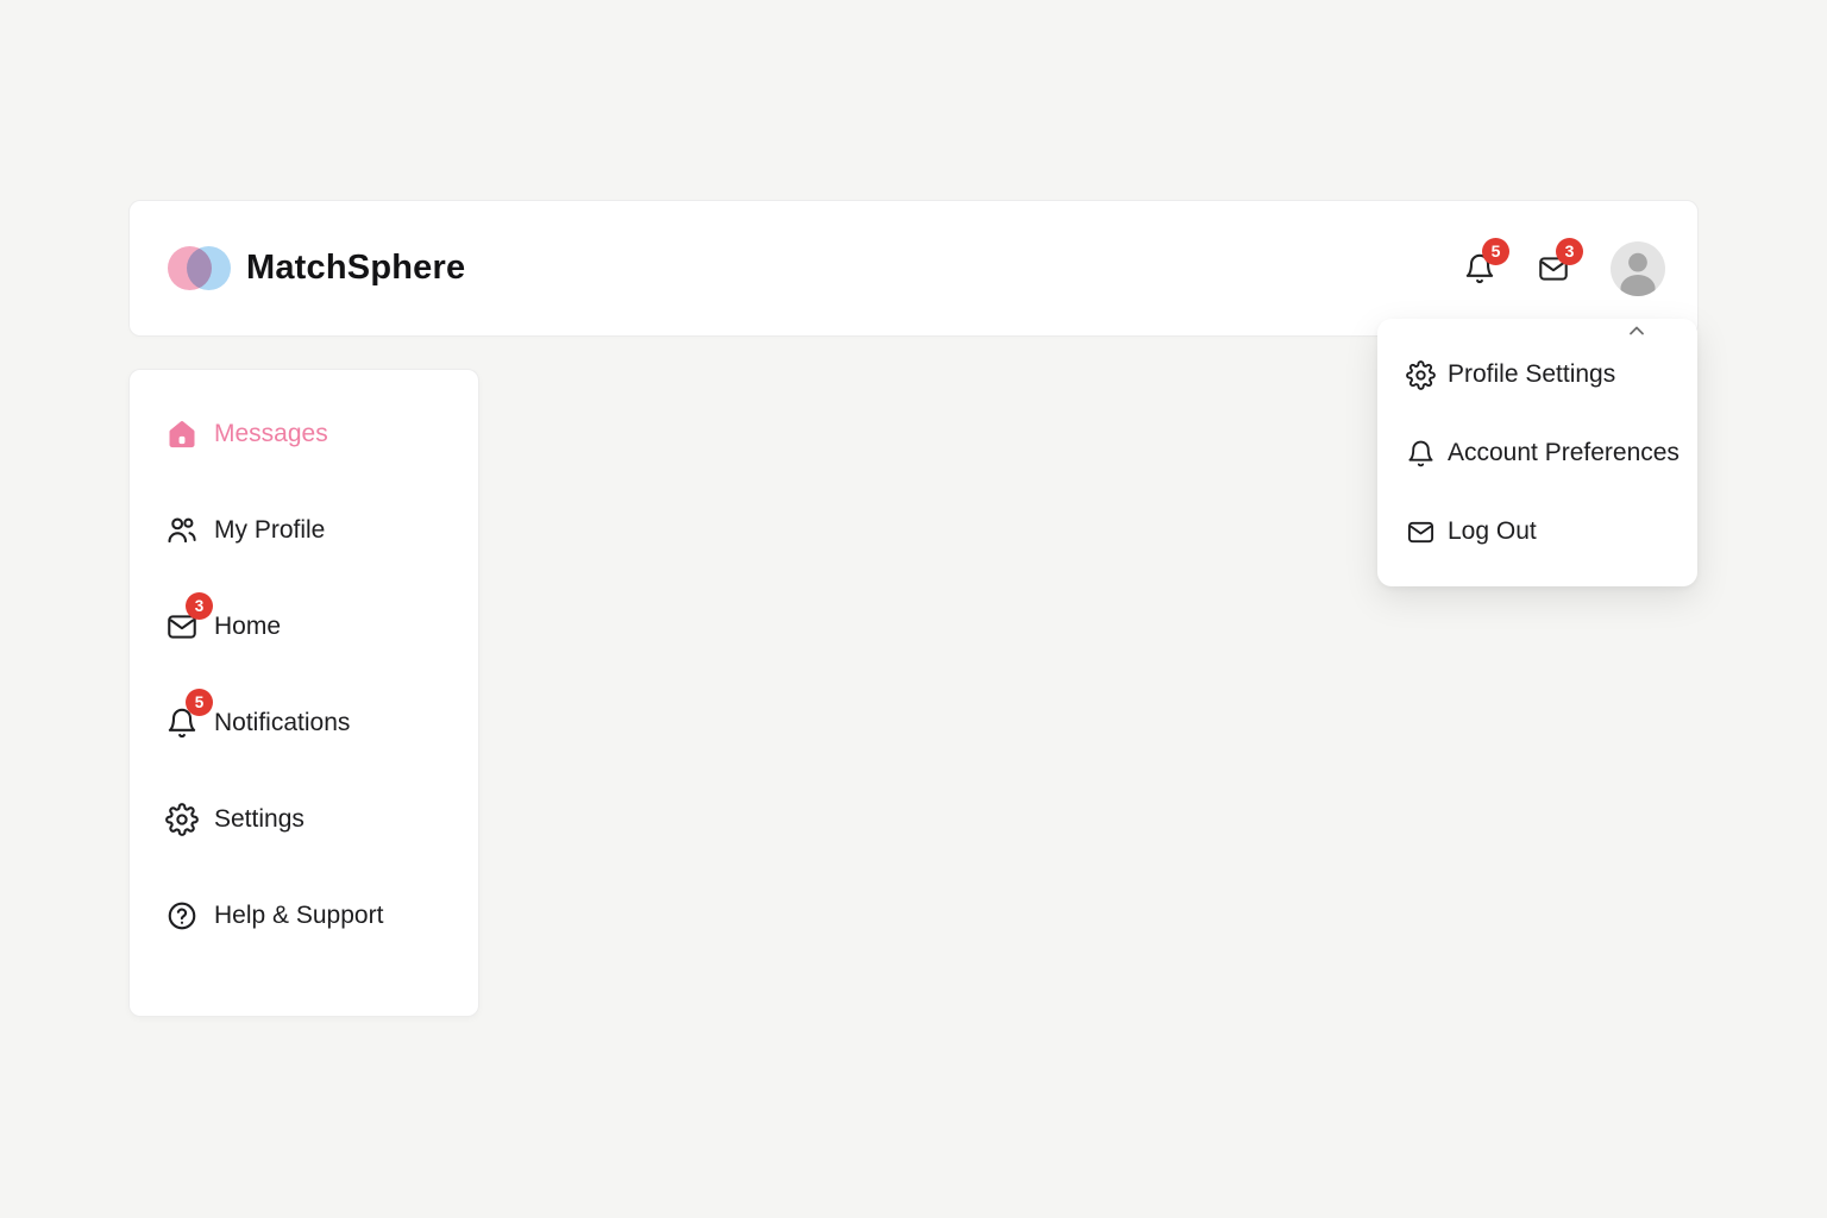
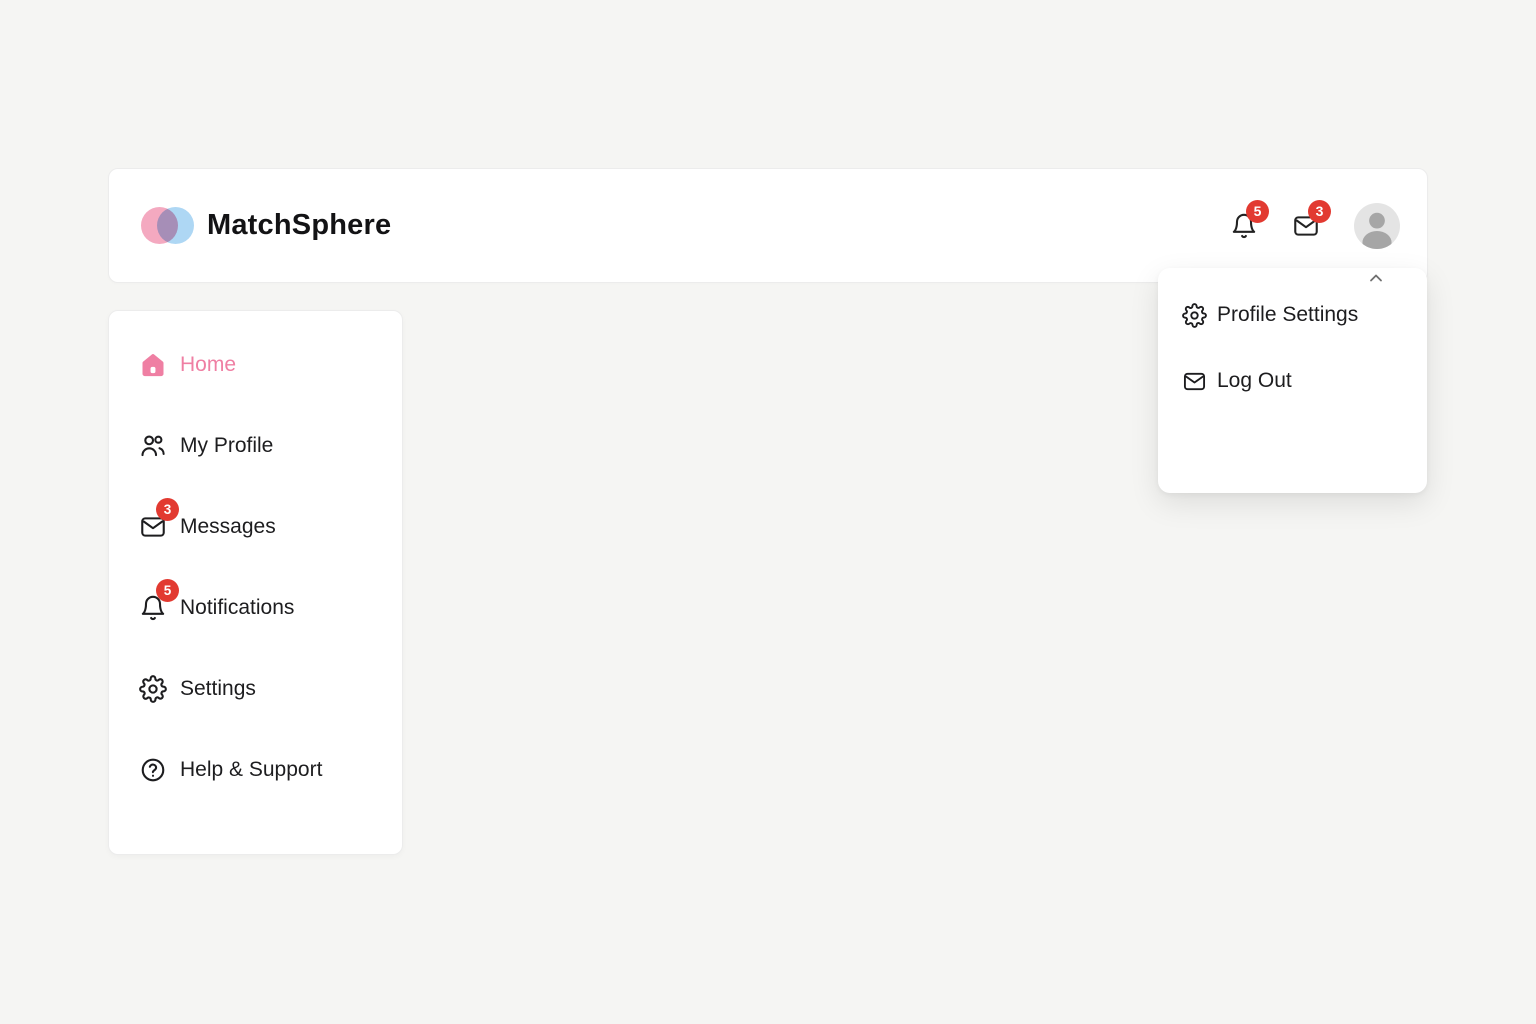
  MatchSphere
  5
  3
- Messages
+ Home
  My Profile
  3
- Home
+ Messages
  5
  Notifications
  Settings
  Help & Support
  Profile Settings
- Account Preferences
  Log Out
